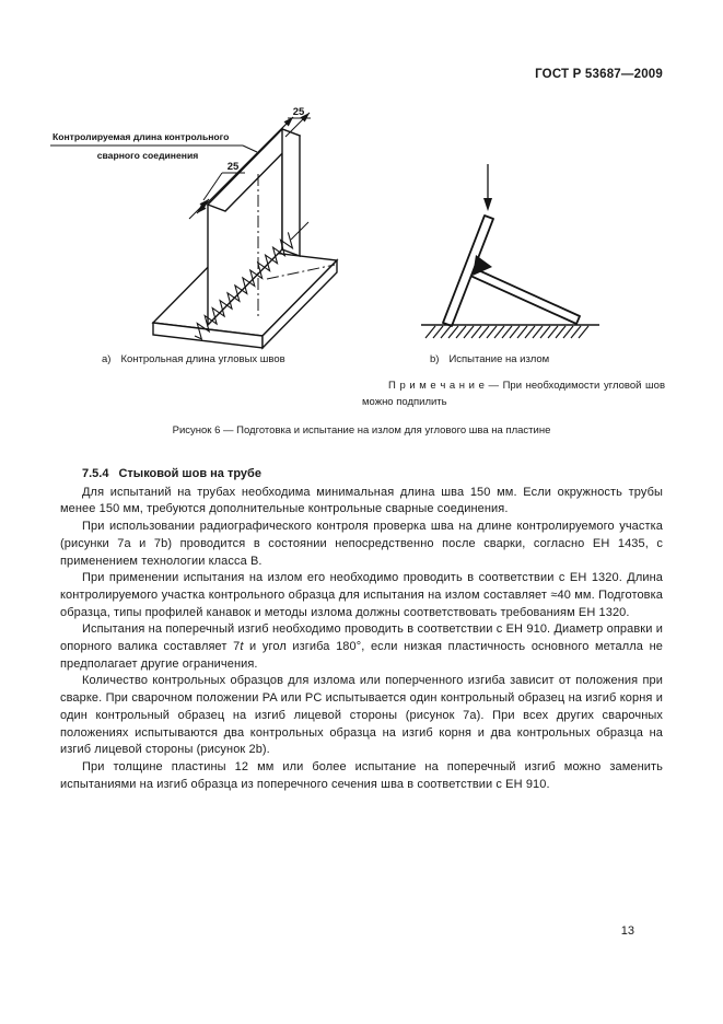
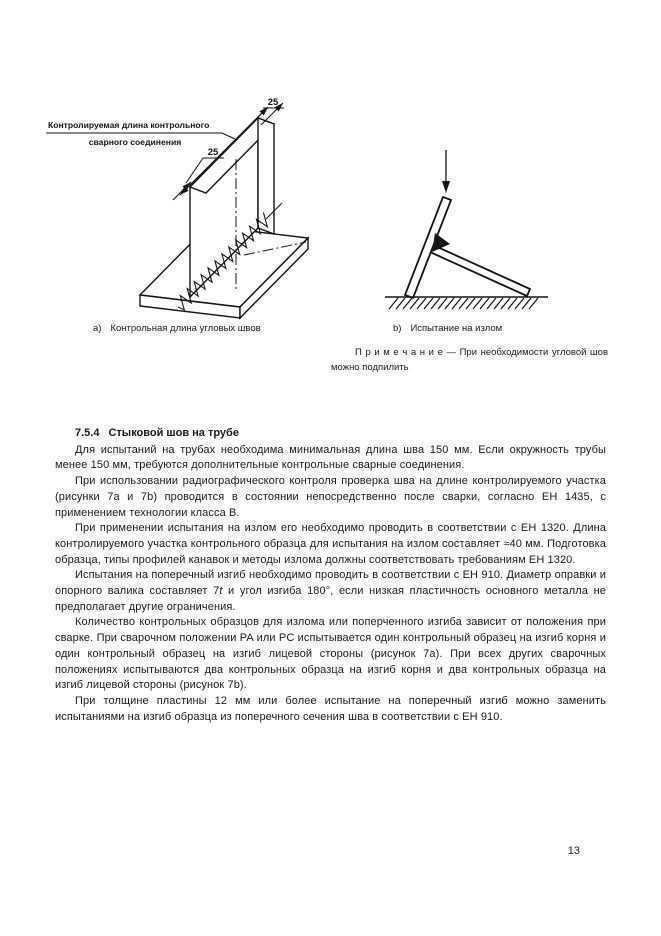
- ГОСТ Р 53687—2009
  25
  25
  Контролируемая длина контрольного
  сварного соединения
  a) Контрольная длина угловых швов
  b) Испытание на излом
  П р и м е ч а н и е — При необходимости угло­вой шов можно подпилить
- Рисунок 6 — Подготовка и испытание на излом для углового шва на пластине
  7.5.4 Стыковой шов на трубе
  Для испытаний на трубах необходима минимальная длина шва 150 мм. Если окружность трубы менее 150 мм, требуются дополнительные контрольные сварные соединения.
  При использовании радиографического контроля проверка шва на длине контролируемого участка (рисунки 7a и 7b) проводится в состоянии непосредственно после сварки, согласно ЕН 1435, с применением технологии класса В.
  При применении испытания на излом его необходимо проводить в соответствии с ЕН 1320. Длина контролируемого участка контрольного образца для испытания на излом составляет ≈40 мм. Подготовка образца, типы профилей канавок и методы излома должны соответствовать требованиям ЕН 1320.
  Испытания на поперечный изгиб необходимо проводить в соответствии с ЕН 910. Диаметр оправки и опорного валика составляет 7t и угол изгиба 180°, если низкая пластичность основного металла не предполагает другие ограничения.
- Количество контрольных образцов для излома или поперченного изгиба зависит от положения при сварке. При сварочном положении PA или PC испытывается один контрольный образец на изгиб корня и один контрольный образец на изгиб лицевой стороны (рисунок 7a). При всех других сварочных положениях испытываются два контрольных образца на изгиб корня и два контрольных образца на изгиб лицевой стороны (рисунок 2b).
+ Количество контрольных образцов для излома или поперченного изгиба зависит от положения при сварке. При сварочном положении PA или PC испытывается один контрольный образец на изгиб корня и один контрольный образец на изгиб лицевой стороны (рисунок 7a). При всех других сварочных положениях испытываются два контрольных образца на изгиб корня и два контрольных образца на изгиб лицевой стороны (рисунок 7b).
  При толщине пластины 12 мм или более испытание на поперечный изгиб можно заменить испытаниями на изгиб образца из поперечного сечения шва в соответствии с ЕН 910.
  13
